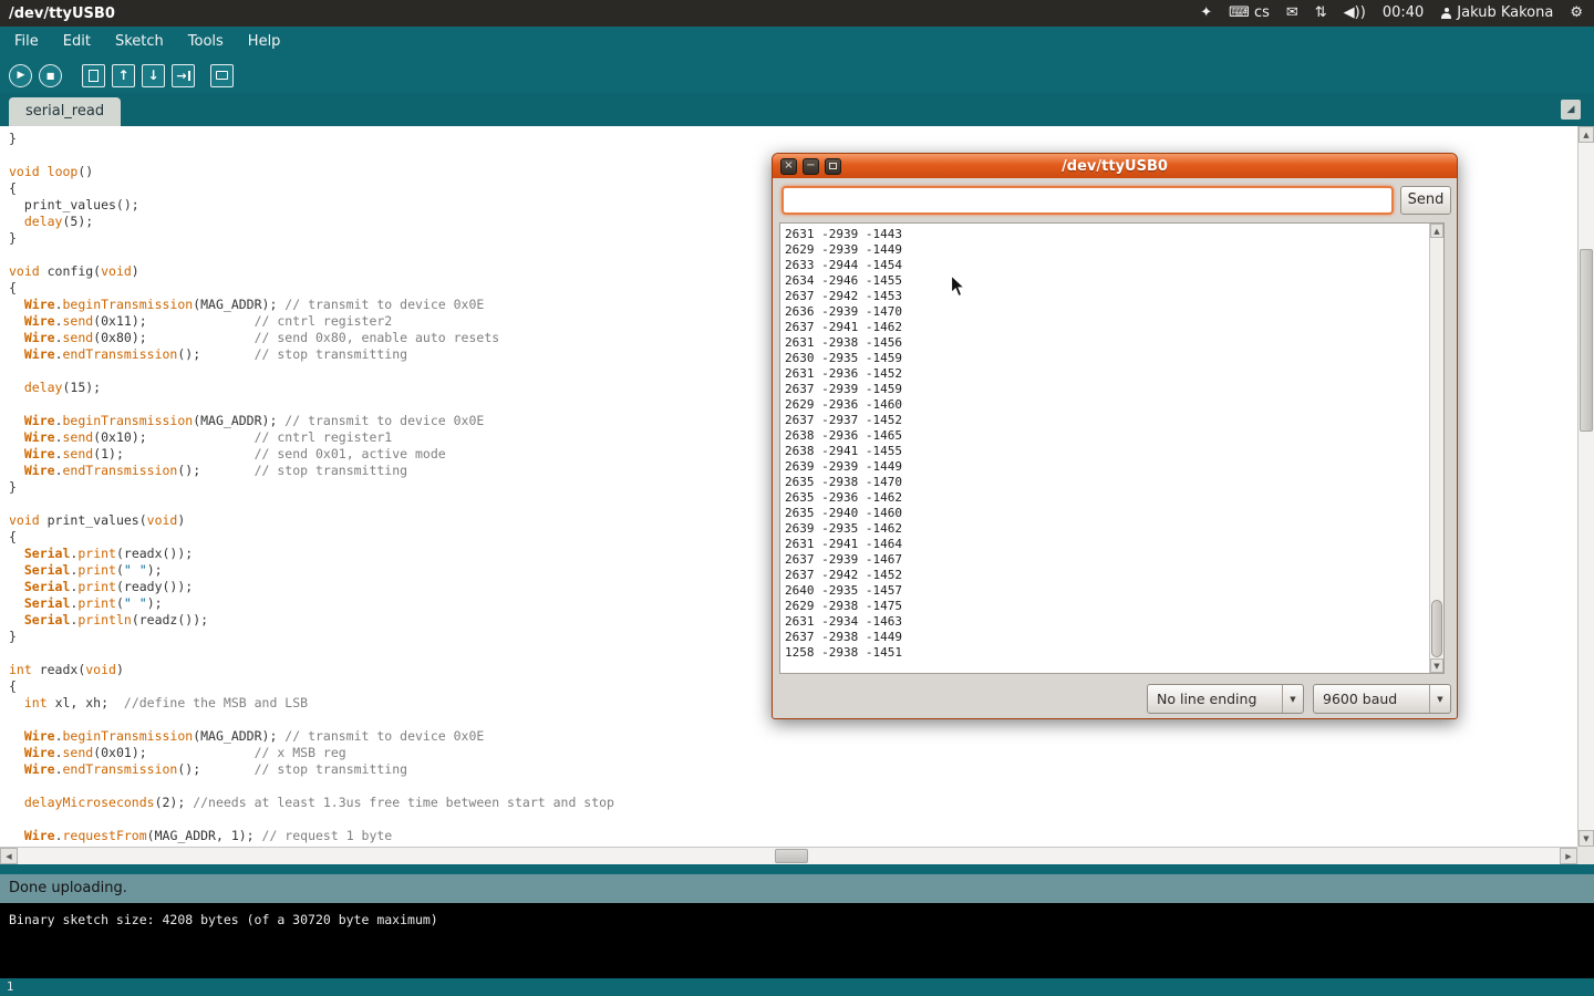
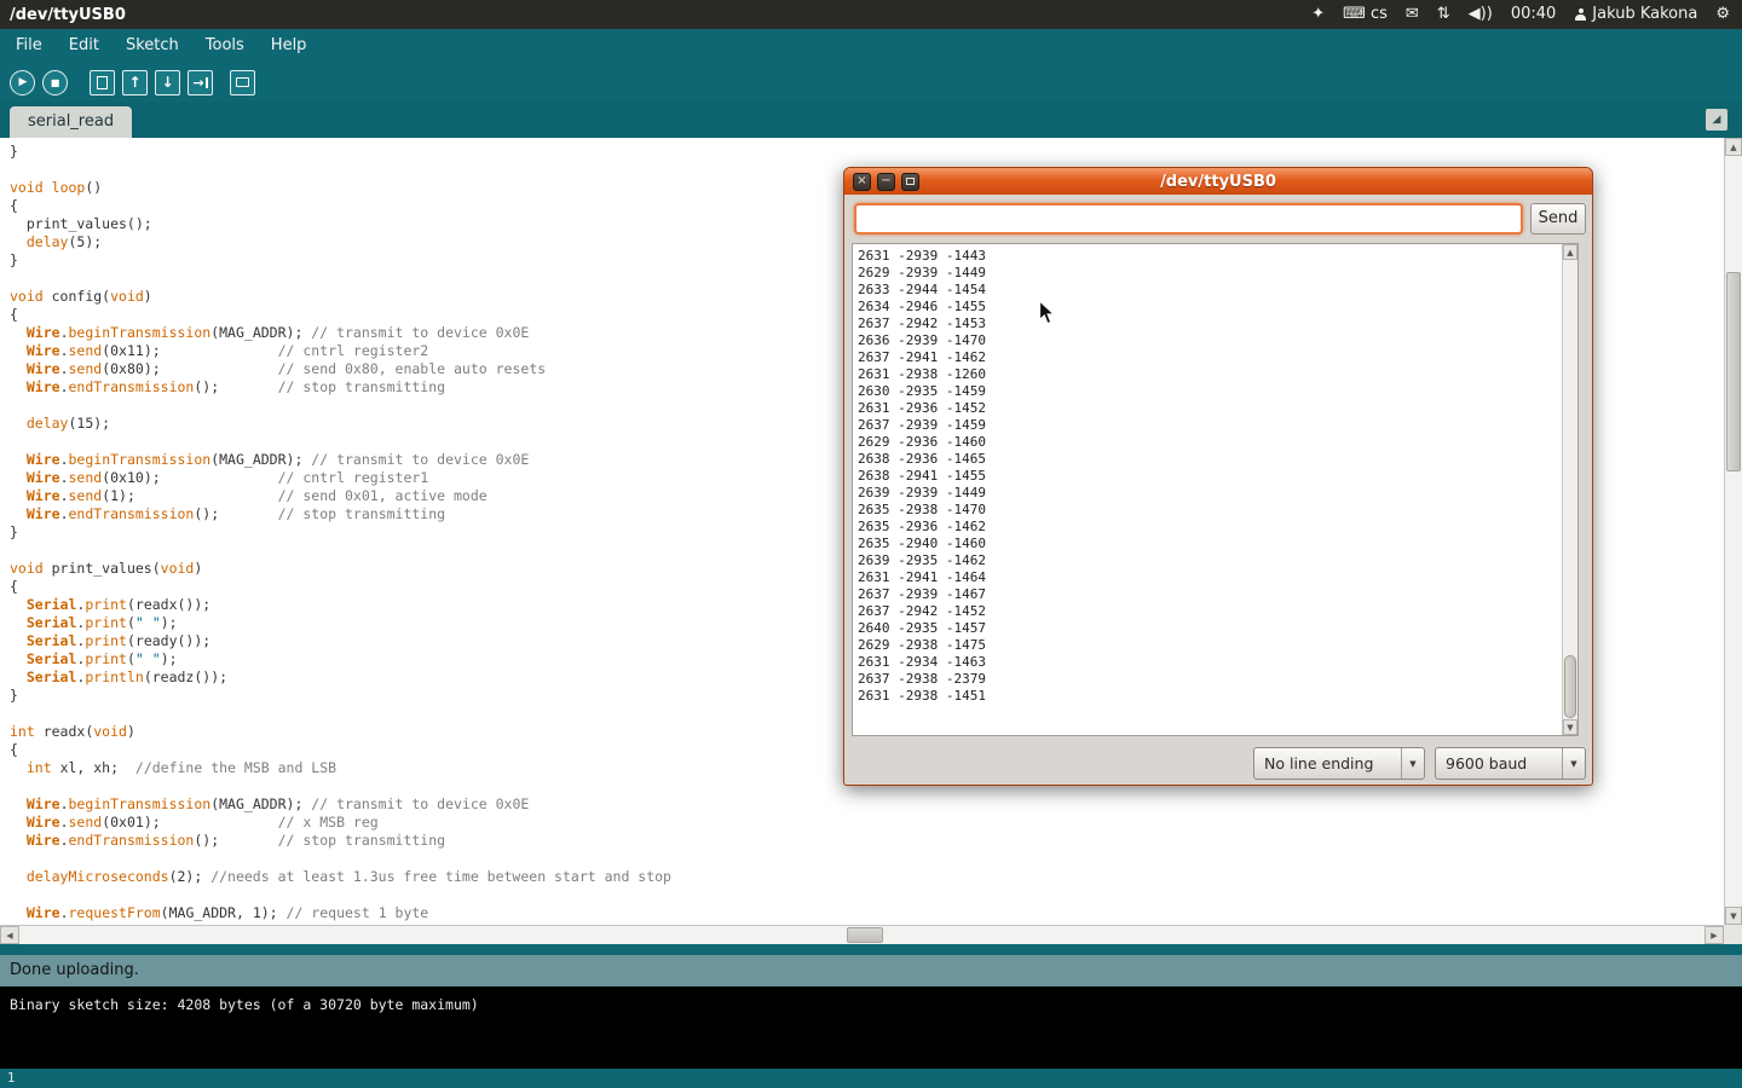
  /dev/ttyUSB0
  ✦
  ⌨
  cs
  ✉
  ⇅
  ◀))
  00:40
  Jakub Kakona
  ⚙
  File
  Edit
  Sketch
  Tools
  Help
  ▶
  ■
  ↑
  ↓
  →
  serial_read
  ◢
  }
  void loop()
  {
  print_values();
  delay(5);
  }
  void config(void)
  {
  Wire.beginTransmission(MAG_ADDR); // transmit to device 0x0E
  Wire.send(0x11); // cntrl register2
  Wire.send(0x80); // send 0x80, enable auto resets
  Wire.endTransmission(); // stop transmitting
  delay(15);
  Wire.beginTransmission(MAG_ADDR); // transmit to device 0x0E
  Wire.send(0x10); // cntrl register1
  Wire.send(1); // send 0x01, active mode
  Wire.endTransmission(); // stop transmitting
  }
  void print_values(void)
  {
  Serial.print(readx());
  Serial.print(" ");
  Serial.print(ready());
  Serial.print(" ");
  Serial.println(readz());
  }
  int readx(void)
  {
  int xl, xh; //define the MSB and LSB
  Wire.beginTransmission(MAG_ADDR); // transmit to device 0x0E
  Wire.send(0x01); // x MSB reg
  Wire.endTransmission(); // stop transmitting
  delayMicroseconds(2); //needs at least 1.3us free time between start and stop
  Wire.requestFrom(MAG_ADDR, 1); // request 1 byte
  ▲
  ▼
  ◀
  ▶
  Done uploading.
  Binary sketch size: 4208 bytes (of a 30720 byte maximum)
  1
  ×
  −
  /dev/ttyUSB0
  Send
  2631 -2939 -1443
  2629 -2939 -1449
  2633 -2944 -1454
  2634 -2946 -1455
  2637 -2942 -1453
  2636 -2939 -1470
  2637 -2941 -1462
- 2631 -2938 -1456
+ 2631 -2938 -1260
  2630 -2935 -1459
  2631 -2936 -1452
  2637 -2939 -1459
  2629 -2936 -1460
- 2637 -2937 -1452
  2638 -2936 -1465
  2638 -2941 -1455
  2639 -2939 -1449
  2635 -2938 -1470
  2635 -2936 -1462
  2635 -2940 -1460
  2639 -2935 -1462
  2631 -2941 -1464
  2637 -2939 -1467
  2637 -2942 -1452
  2640 -2935 -1457
  2629 -2938 -1475
  2631 -2934 -1463
- 2637 -2938 -1449
+ 2637 -2938 -2379
- 1258 -2938 -1451
+ 2631 -2938 -1451
  ▲
  ▼
  No line ending
  ▼
  9600 baud
  ▼
